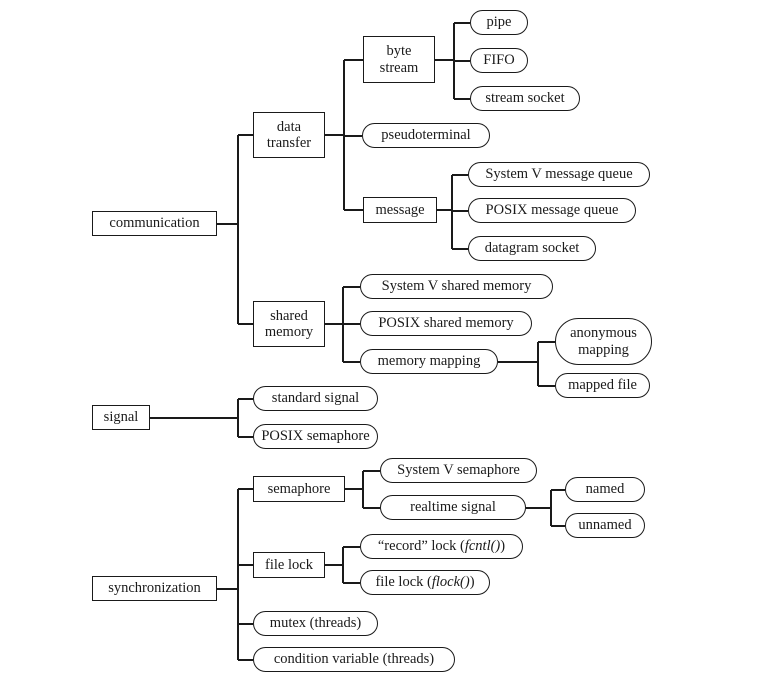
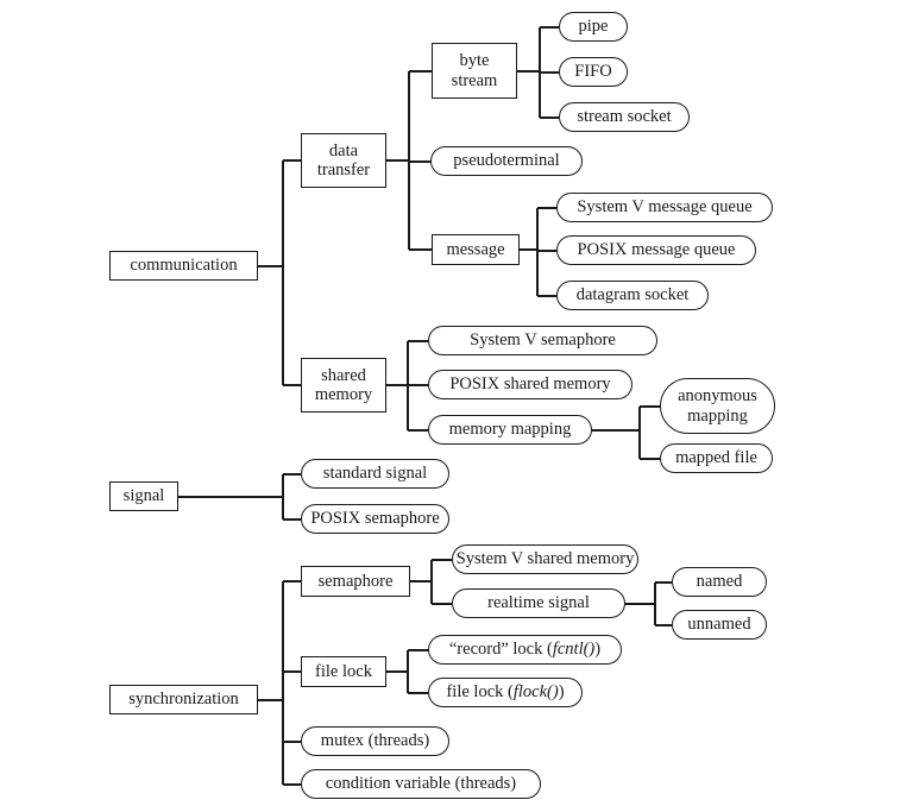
  communication
  data
  transfer
  byte
  stream
  pipe
  FIFO
  stream socket
  pseudoterminal
  message
  System V message queue
  POSIX message queue
  datagram socket
  shared
  memory
- System V shared memory
+ System V semaphore
  POSIX shared memory
  memory mapping
  anonymous
  mapping
  mapped file
  signal
  standard signal
  POSIX semaphore
  synchronization
  semaphore
- System V semaphore
+ System V shared memory
  realtime signal
  named
  unnamed
  file lock
  “record” lock (fcntl())
  file lock (flock())
  mutex (threads)
  condition variable (threads)
